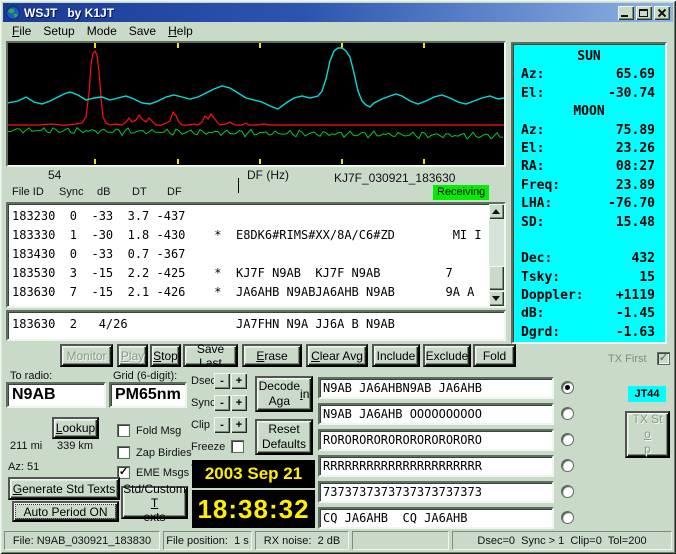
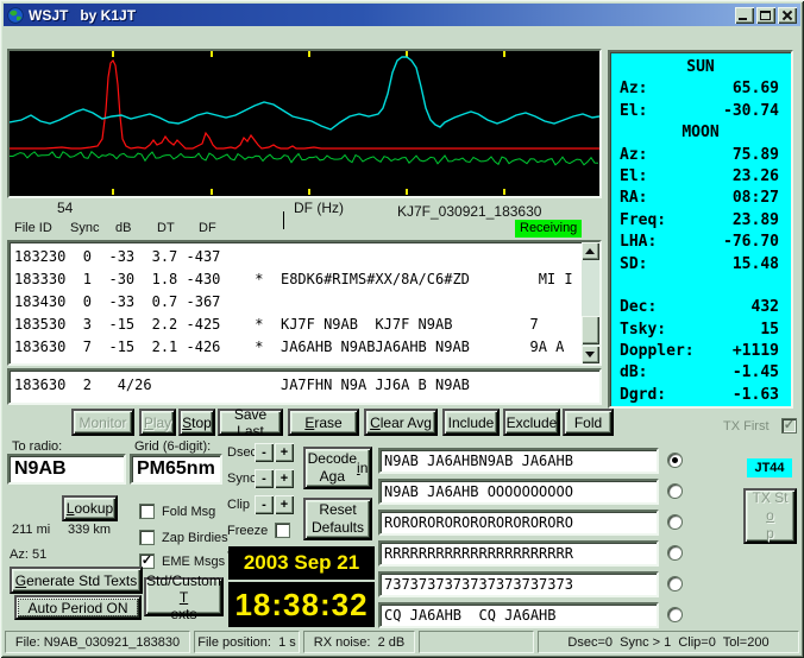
  WSJT by K1JT
- File
- Setup
- Mode
- Save
- Help
  54
  DF (Hz)
  KJ7F_030921_183630
  File ID
  Sync
  dB
  DT
  DF
  Receiving
  183230 0 -33 3.7 -437
  183330 1 -30 1.8 -430 * E8DK6#RIMS#XX/8A/C6#ZD MI I
  183430 0 -33 0.7 -367
  183530 3 -15 2.2 -425 * KJ7F N9AB KJ7F N9AB 7
  183630 7 -15 2.1 -426 * JA6AHB N9ABJA6AHB N9AB 9A A
  183630 2 4/26 JA7FHN N9A JJ6A B N9AB
  Monitor
  P
  lay
  S
  top
  Save Last
  E
  rase
  C
  lear Avg
  Include
  Exclude
  Fold
  To radio:
  N9AB
  Grid (6-digit):
  PM65nm
  L
  ookup
  211 mi
  339 km
  Az: 51
  Fold Msg
  Zap Birdies
  ✓
  EME Msgs
  Dse
  -
  +
  Sync
  -
  +
  Clip
  -
  +
  Freeze
  Decode Aga
  i
  n
  Reset Defaults
  G
  enerate Std Texts
  Auto Period ON
  Std/Custom
  T
  exts
  2003 Sep 21
  18:38:32
  N9AB JA6AHBN9AB JA6AHB
  N9AB JA6AHB OOOOOOOOOO
  RORORORORORORORORORORO
  RRRRRRRRRRRRRRRRRRRRRR
  7373737373737373737373
  CQ JA6AHB CQ JA6AHB
  TX First
  ✓
  JT44
  TX St
  o
  p
  SUN
  Az:
  65.69
  El:
  -30.74
  MOON
  Az:
  75.89
  El:
  23.26
  RA:
  08:27
  Freq:
  23.89
  LHA:
  -76.70
  SD:
  15.48
  Dec:
  432
  Tsky:
  15
  Doppler:
  +1119
  dB:
  -1.45
  Dgrd:
  -1.63
  File: N9AB_030921_183830
  File position: 1 s
  RX noise: 2 dB
  Dsec=0 Sync > 1 Clip=0 Tol=200
